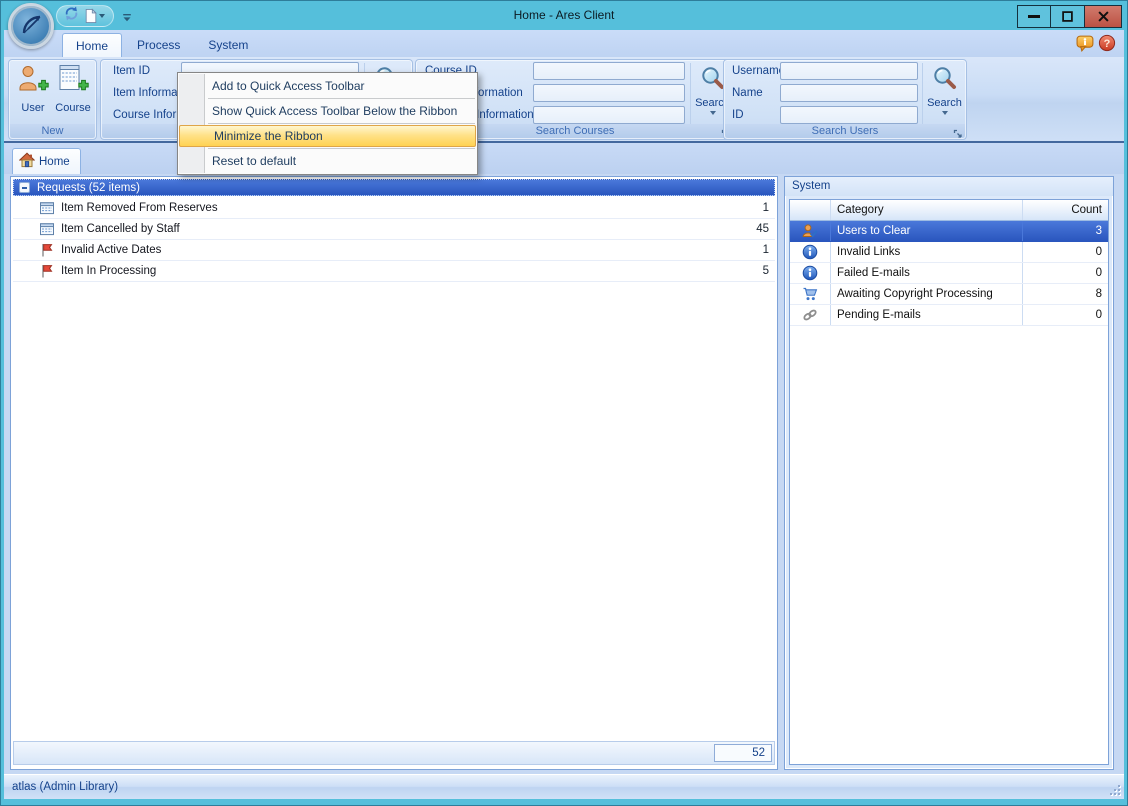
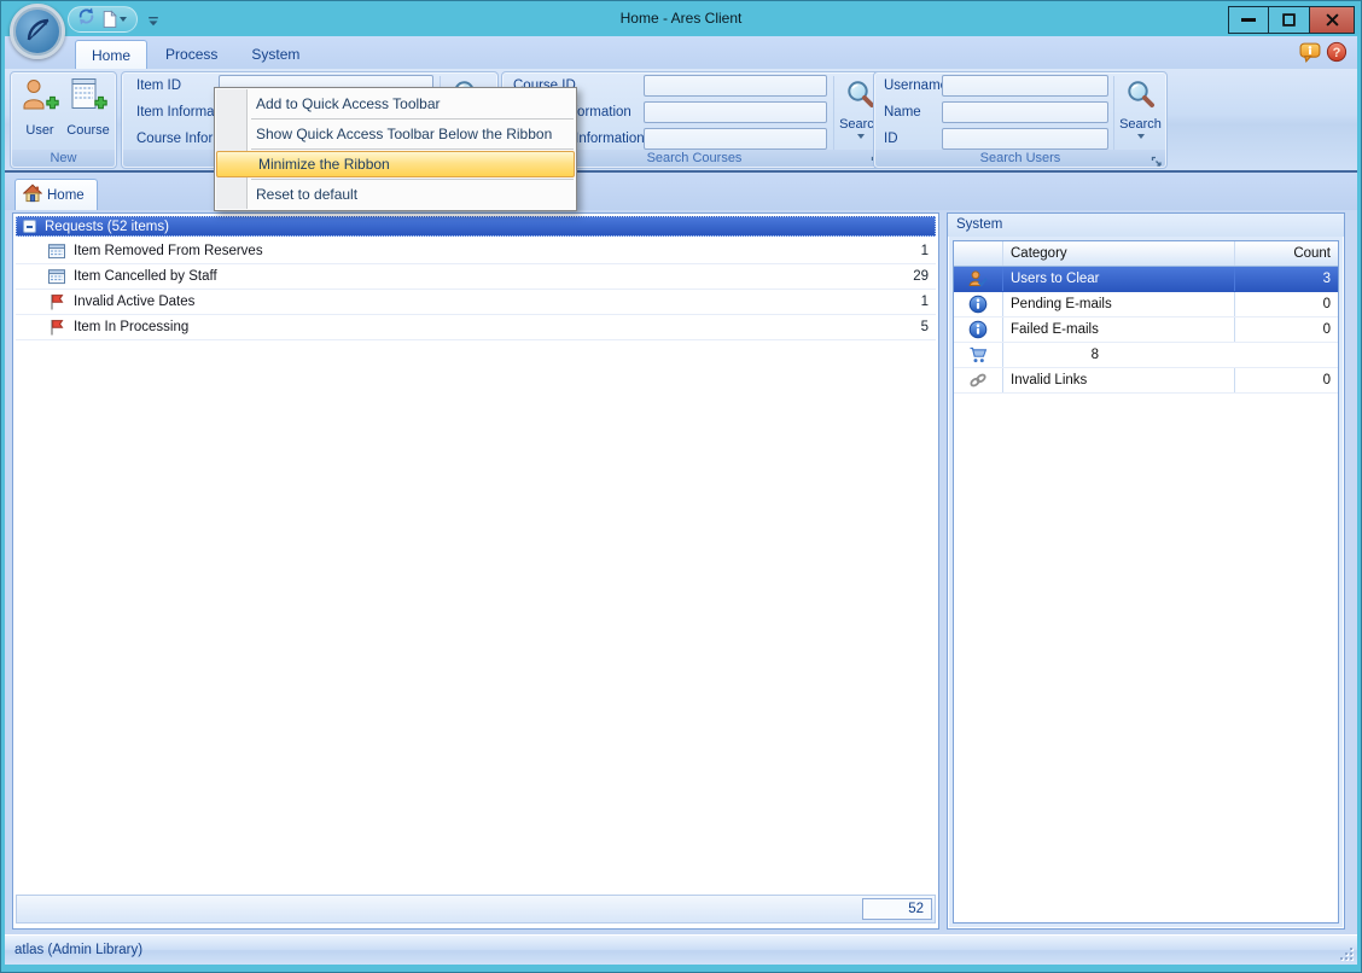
  Home - Ares Client
  Home
  Process
  System
  ?
  User
  Course
  New
  Item ID
  Item Informa
  Course ID
  Searc
  Search Courses
  Usernam
  Name
  ID
  Search
  Search Users
  Home
  Requests (52 items)
  Item Removed From Reserves
  1
  Item Cancelled by Staff
- 45
+ 29
  Invalid Active Dates
  1
  Item In Processing
  5
  52
  System
  Category
  Count
  Users to Clear
  3
- Invalid Links
+ Pending E-mails
  0
  Failed E-mails
  0
- Awaiting Copyright Processing
  8
- Pending E-mails
+ Invalid Links
  0
  Add to Quick Access Toolbar
  Show Quick Access Toolbar Below the Ribbon
  Minimize the Ribbon
  Reset to default
  atlas (Admin Library)
